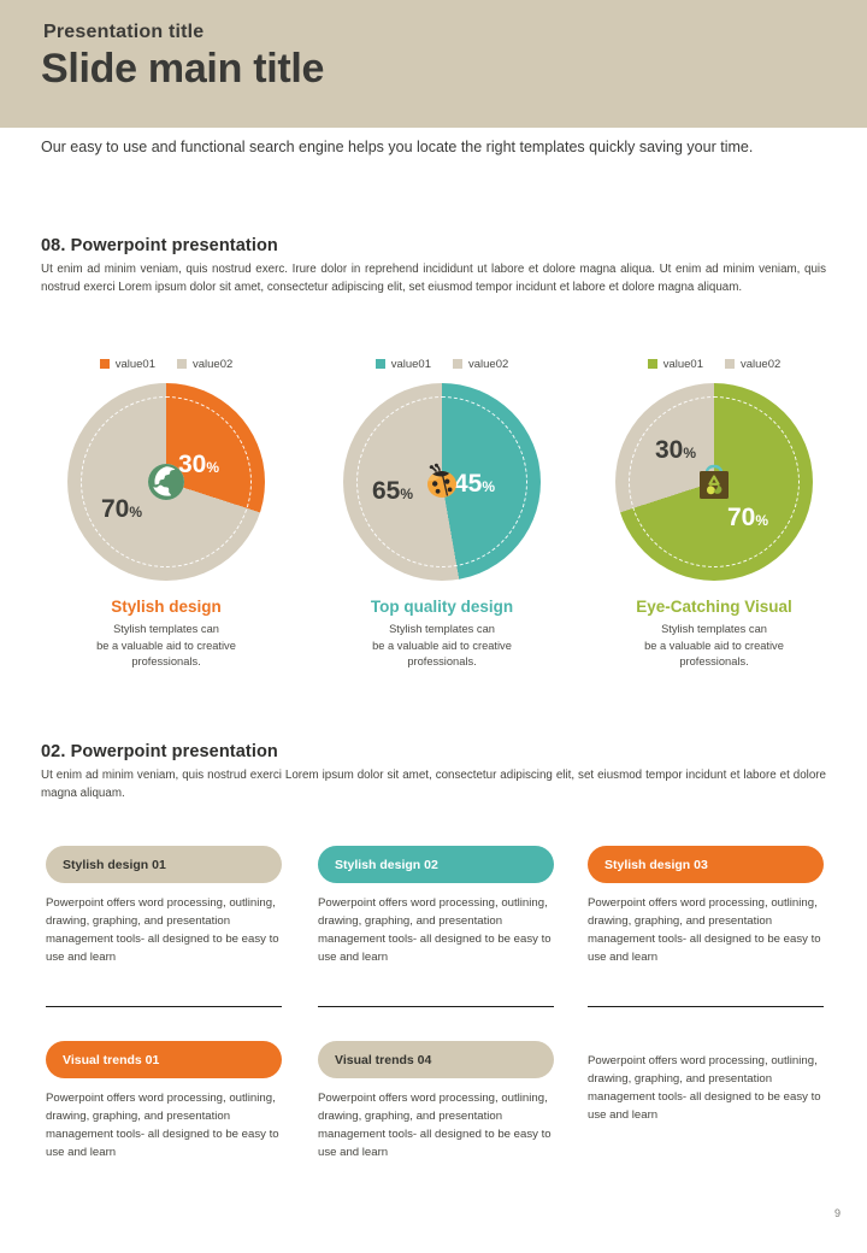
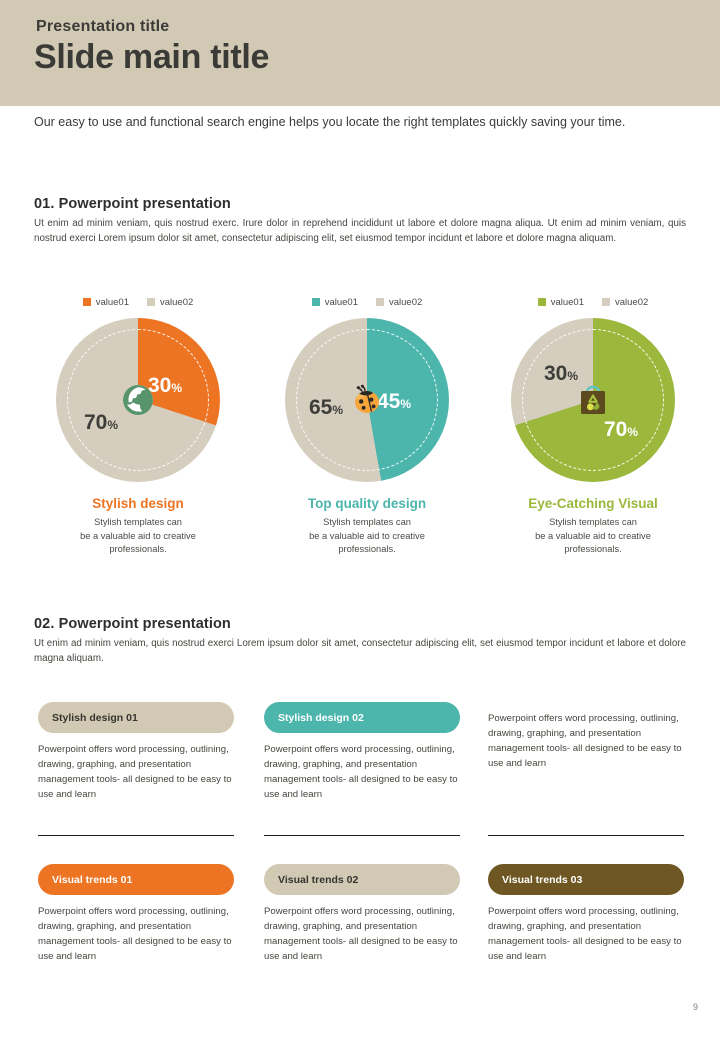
  Presentation title
  Slide main title
  Our easy to use and functional search engine helps you locate the right templates quickly saving your time.
- 08. Powerpoint presentation
+ 01. Powerpoint presentation
  Ut enim ad minim veniam, quis nostrud exerc. Irure dolor in reprehend incididunt ut labore et dolore magna aliqua. Ut enim ad minim veniam, quis nostrud exerci Lorem ipsum dolor sit amet, consectetur adipiscing elit, set eiusmod tempor incidunt et labore et dolore magna aliquam.
  value01
  value02
  30%
  70%
  Stylish design
  Stylish templates can
  be a valuable aid to creative
  professionals.
  value01
  value02
  45%
  65%
  Top quality design
  Stylish templates can
  be a valuable aid to creative
  professionals.
  value01
  value02
  70%
  30%
  Eye-Catching Visual
  Stylish templates can
  be a valuable aid to creative
  professionals.
  02. Powerpoint presentation
  Ut enim ad minim veniam, quis nostrud exerci Lorem ipsum dolor sit amet, consectetur adipiscing elit, set eiusmod tempor incidunt et labore et dolore magna aliquam.
  Stylish design 01
  Powerpoint offers word processing, outlining, drawing, graphing, and presentation management tools- all designed to be easy to use and learn
  Stylish design 02
  Powerpoint offers word processing, outlining, drawing, graphing, and presentation management tools- all designed to be easy to use and learn
- Stylish design 03
  Powerpoint offers word processing, outlining, drawing, graphing, and presentation management tools- all designed to be easy to use and learn
  Visual trends 01
  Powerpoint offers word processing, outlining, drawing, graphing, and presentation management tools- all designed to be easy to use and learn
- Visual trends 04
+ Visual trends 02
  Powerpoint offers word processing, outlining, drawing, graphing, and presentation management tools- all designed to be easy to use and learn
+ Visual trends 03
  Powerpoint offers word processing, outlining, drawing, graphing, and presentation management tools- all designed to be easy to use and learn
  9
